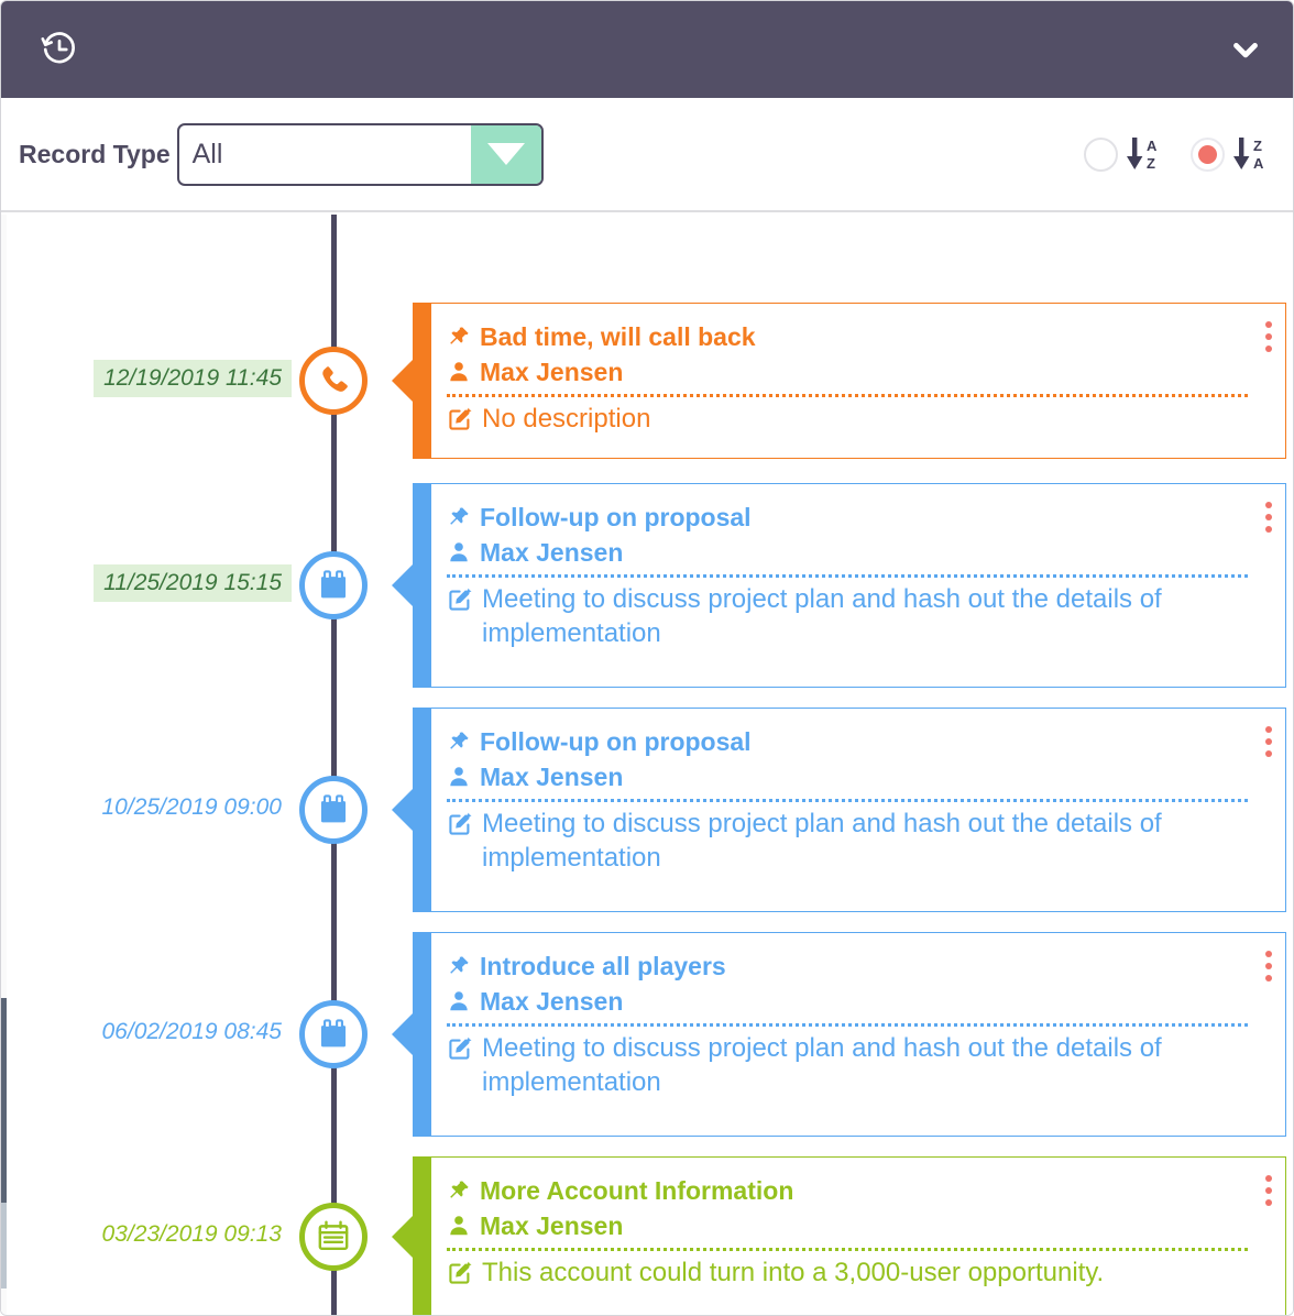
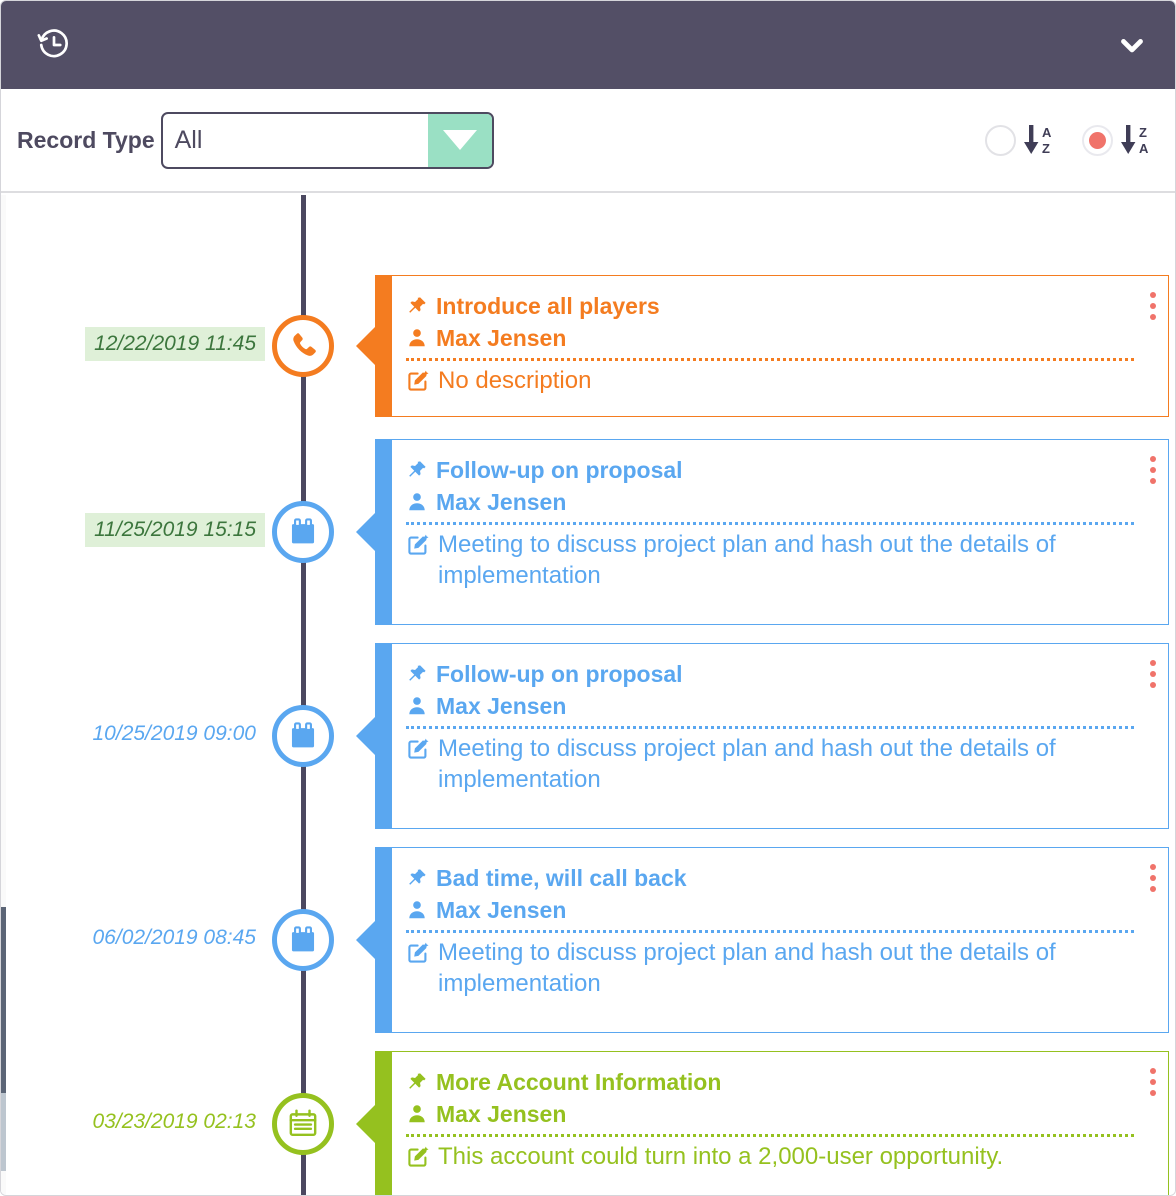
  Record Type
  All
  A
  Z
  Z
  A
- 12/19/2019 11:45
+ 12/22/2019 11:45
- Bad time, will call back
+ Introduce all players
  Max Jensen
  No description
  11/25/2019 15:15
  Follow-up on proposal
  Max Jensen
  Meeting to discuss project plan and hash out the details of implementation
  10/25/2019 09:00
  Follow-up on proposal
  Max Jensen
  Meeting to discuss project plan and hash out the details of implementation
  06/02/2019 08:45
- Introduce all players
+ Bad time, will call back
  Max Jensen
  Meeting to discuss project plan and hash out the details of implementation
- 03/23/2019 09:13
+ 03/23/2019 02:13
  More Account Information
  Max Jensen
- This account could turn into a 3,000-user opportunity.
+ This account could turn into a 2,000-user opportunity.
